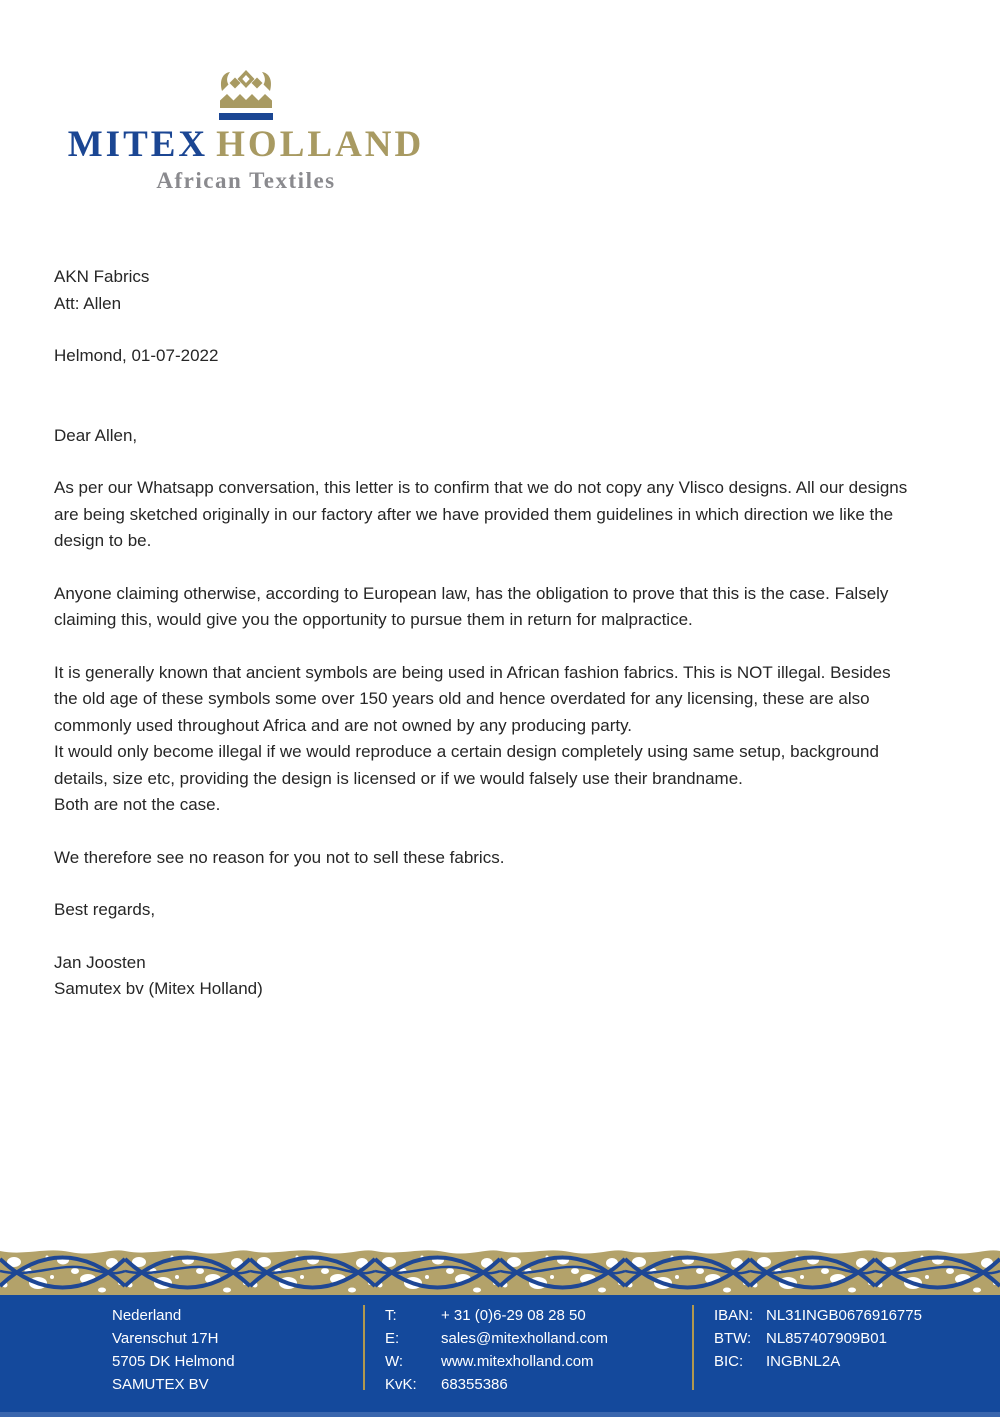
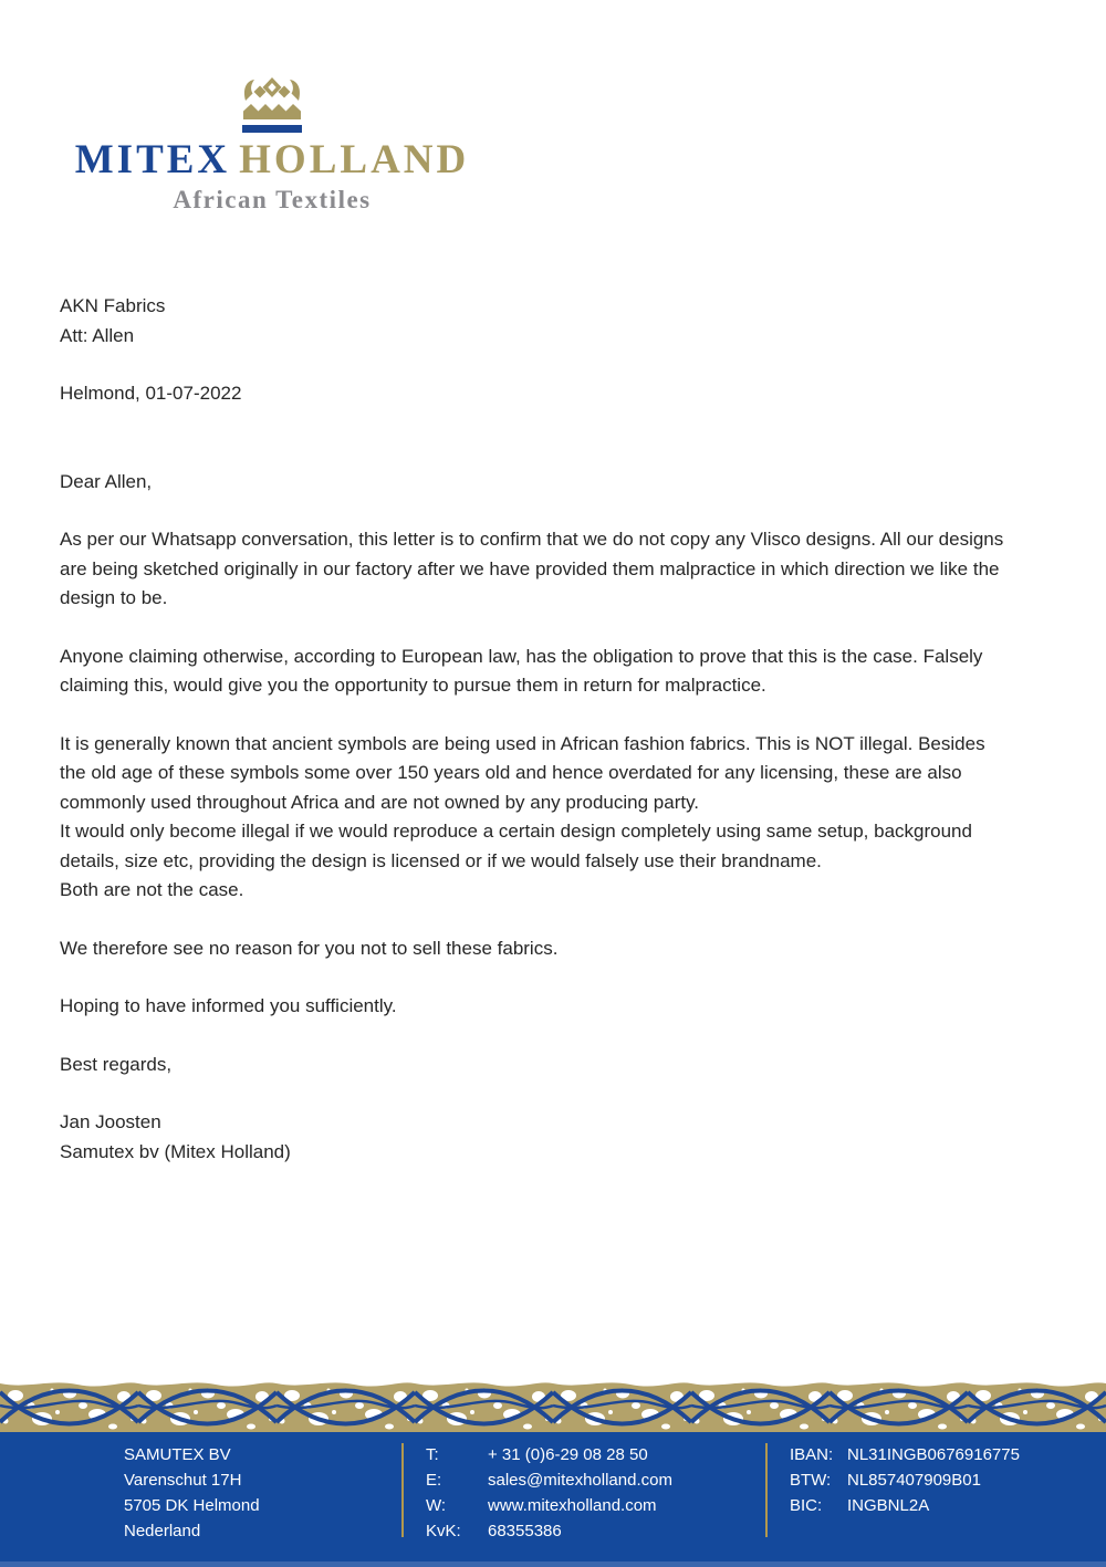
  MITEX HOLLAND
  African Textiles
  AKN Fabrics
  Att: Allen
  Helmond, 01-07-2022
  Dear Allen,
- As per our Whatsapp conversation, this letter is to confirm that we do not copy any Vlisco designs. All our designs are being sketched originally in our factory after we have provided them guidelines in which direction we like the design to be.
+ As per our Whatsapp conversation, this letter is to confirm that we do not copy any Vlisco designs. All our designs are being sketched originally in our factory after we have provided them malpractice in which direction we like the design to be.
  Anyone claiming otherwise, according to European law, has the obligation to prove that this is the case. Falsely claiming this, would give you the opportunity to pursue them in return for malpractice.
  It is generally known that ancient symbols are being used in African fashion fabrics. This is NOT illegal. Besides the old age of these symbols some over 150 years old and hence overdated for any licensing, these are also commonly used throughout Africa and are not owned by any producing party.
  It would only become illegal if we would reproduce a certain design completely using same setup, background details, size etc, providing the design is licensed or if we would falsely use their brandname.
  Both are not the case.
  We therefore see no reason for you not to sell these fabrics.
+ Hoping to have informed you sufficiently.
  Best regards,
  Jan Joosten
  Samutex bv (Mitex Holland)
- Nederland
+ SAMUTEX BV
  Varenschut 17H
  5705 DK Helmond
- SAMUTEX BV
+ Nederland
  T: + 31 (0)6-29 08 28 50
  E: sales@mitexholland.com
  W: www.mitexholland.com
  KvK: 68355386
  IBAN: NL31INGB0676916775
  BTW: NL857407909B01
  BIC: INGBNL2A
